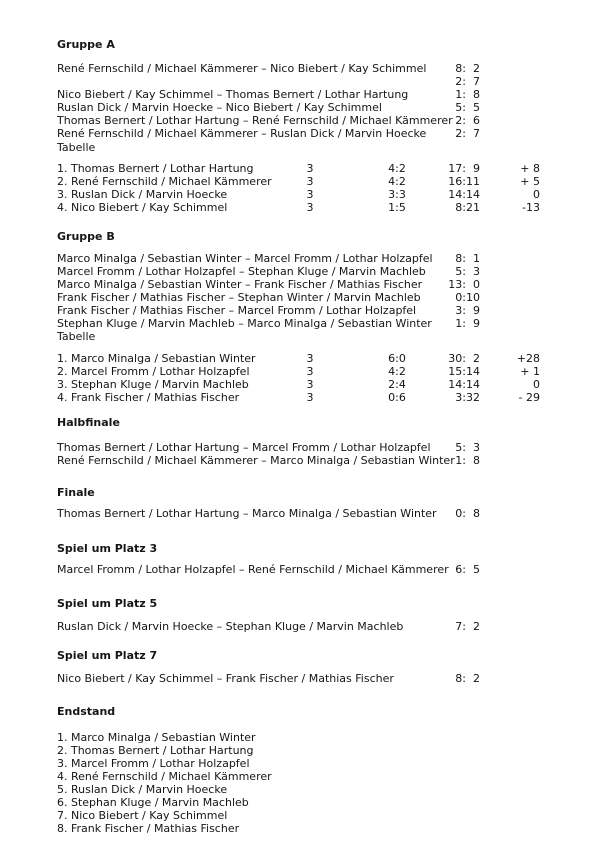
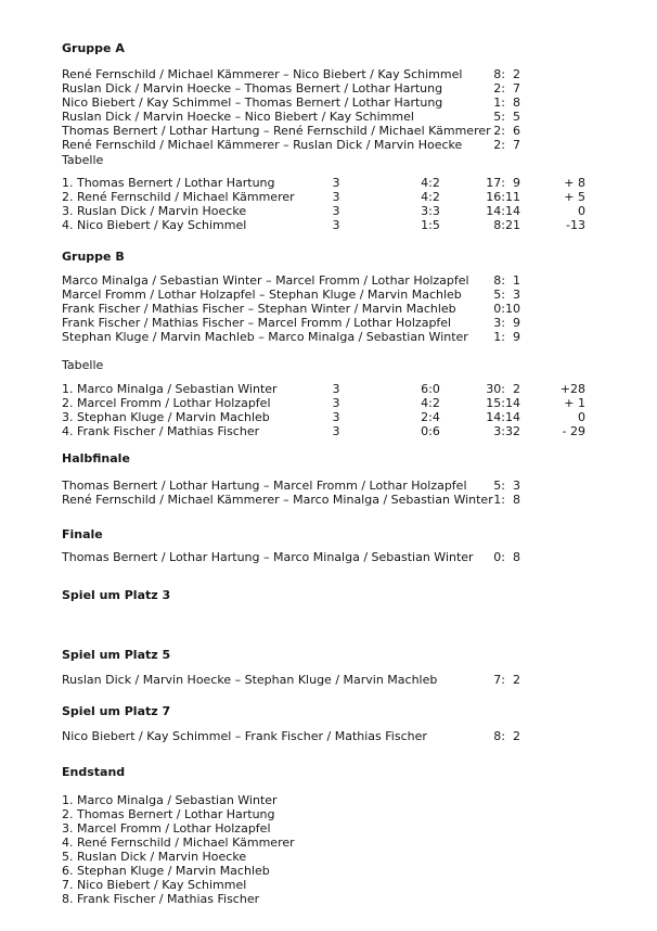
  Gruppe A
  René Fernschild / Michael Kämmerer – Nico Biebert / Kay Schimmel
  8: 2
+ Ruslan Dick / Marvin Hoecke – Thomas Bernert / Lothar Hartung
  2: 7
  Nico Biebert / Kay Schimmel – Thomas Bernert / Lothar Hartung
  1: 8
  Ruslan Dick / Marvin Hoecke – Nico Biebert / Kay Schimmel
  5: 5
  Thomas Bernert / Lothar Hartung – René Fernschild / Michael Kämmerer
  2: 6
  René Fernschild / Michael Kämmerer – Ruslan Dick / Marvin Hoecke
  2: 7
  Tabelle
  1. Thomas Bernert / Lothar Hartung
  3
  4:2
  17: 9
  + 8
  2. René Fernschild / Michael Kämmerer
  3
  4:2
  16:11
  + 5
  3. Ruslan Dick / Marvin Hoecke
  3
  3:3
  14:14
  0
  4. Nico Biebert / Kay Schimmel
  3
  1:5
  8:21
  -13
  Gruppe B
  Marco Minalga / Sebastian Winter – Marcel Fromm / Lothar Holzapfel
  8: 1
  Marcel Fromm / Lothar Holzapfel – Stephan Kluge / Marvin Machleb
  5: 3
- Marco Minalga / Sebastian Winter – Frank Fischer / Mathias Fischer
- 13: 0
  Frank Fischer / Mathias Fischer – Stephan Winter / Marvin Machleb
  0:10
  Frank Fischer / Mathias Fischer – Marcel Fromm / Lothar Holzapfel
  3: 9
  Stephan Kluge / Marvin Machleb – Marco Minalga / Sebastian Winter
  1: 9
  Tabelle
  1. Marco Minalga / Sebastian Winter
  3
  6:0
  30: 2
  +28
  2. Marcel Fromm / Lothar Holzapfel
  3
  4:2
  15:14
  + 1
  3. Stephan Kluge / Marvin Machleb
  3
  2:4
  14:14
  0
  4. Frank Fischer / Mathias Fischer
  3
  0:6
  3:32
  - 29
  Halbfinale
  Thomas Bernert / Lothar Hartung – Marcel Fromm / Lothar Holzapfel
  5: 3
  René Fernschild / Michael Kämmerer – Marco Minalga / Sebastian Winter
  1: 8
  Finale
  Thomas Bernert / Lothar Hartung – Marco Minalga / Sebastian Winter
  0: 8
  Spiel um Platz 3
- Marcel Fromm / Lothar Holzapfel – René Fernschild / Michael Kämmerer
- 6: 5
  Spiel um Platz 5
  Ruslan Dick / Marvin Hoecke – Stephan Kluge / Marvin Machleb
  7: 2
  Spiel um Platz 7
  Nico Biebert / Kay Schimmel – Frank Fischer / Mathias Fischer
  8: 2
  Endstand
  1. Marco Minalga / Sebastian Winter
  2. Thomas Bernert / Lothar Hartung
  3. Marcel Fromm / Lothar Holzapfel
  4. René Fernschild / Michael Kämmerer
  5. Ruslan Dick / Marvin Hoecke
  6. Stephan Kluge / Marvin Machleb
  7. Nico Biebert / Kay Schimmel
  8. Frank Fischer / Mathias Fischer
